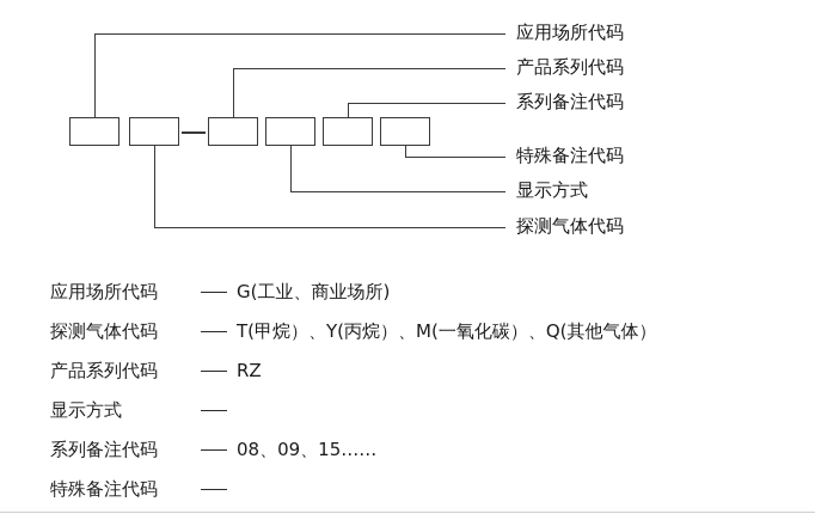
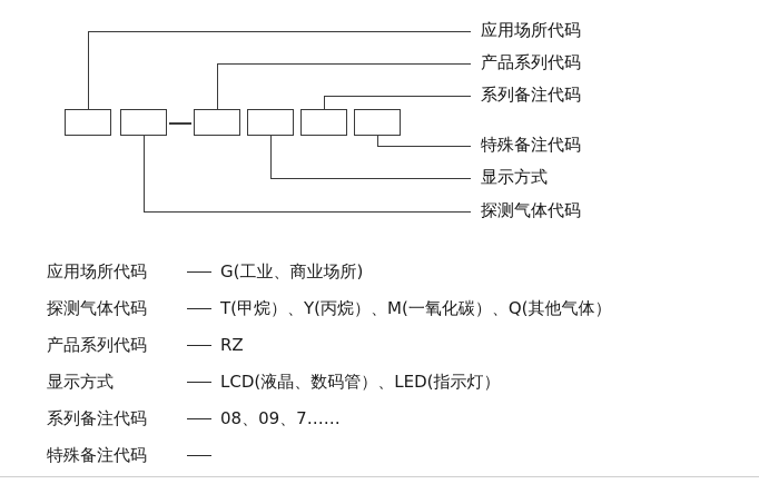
  应用场所代码
  产品系列代码
  系列备注代码
  特殊备注代码
  显示方式
  探测气体代码
  应用场所代码
  G(工业、商业场所)
  探测气体代码
  T(甲烷）、Y(丙烷）、M(一氧化碳）、Q(其他气体）
  产品系列代码
  RZ
  显示方式
+ LCD(液晶、数码管）、LED(指示灯）
  系列备注代码
- 08、09、15……
+ 08、09、7……
  特殊备注代码
